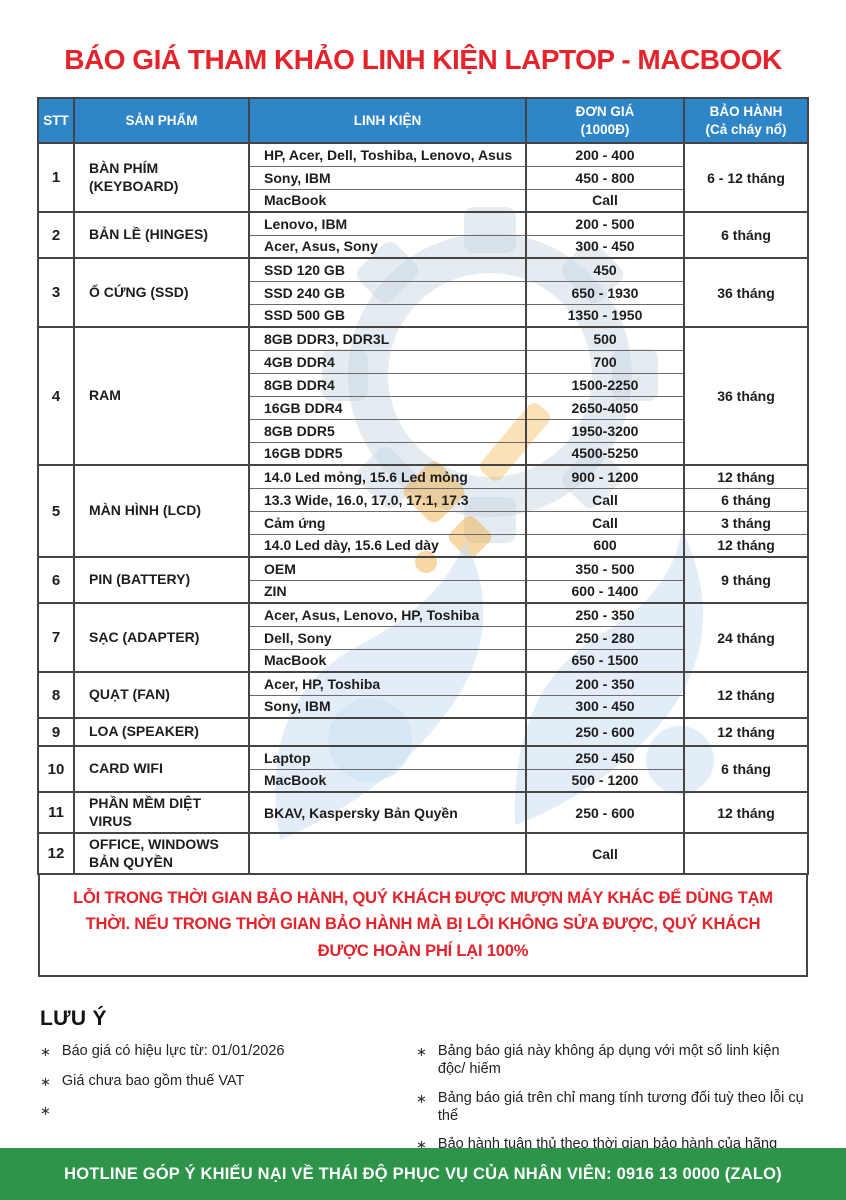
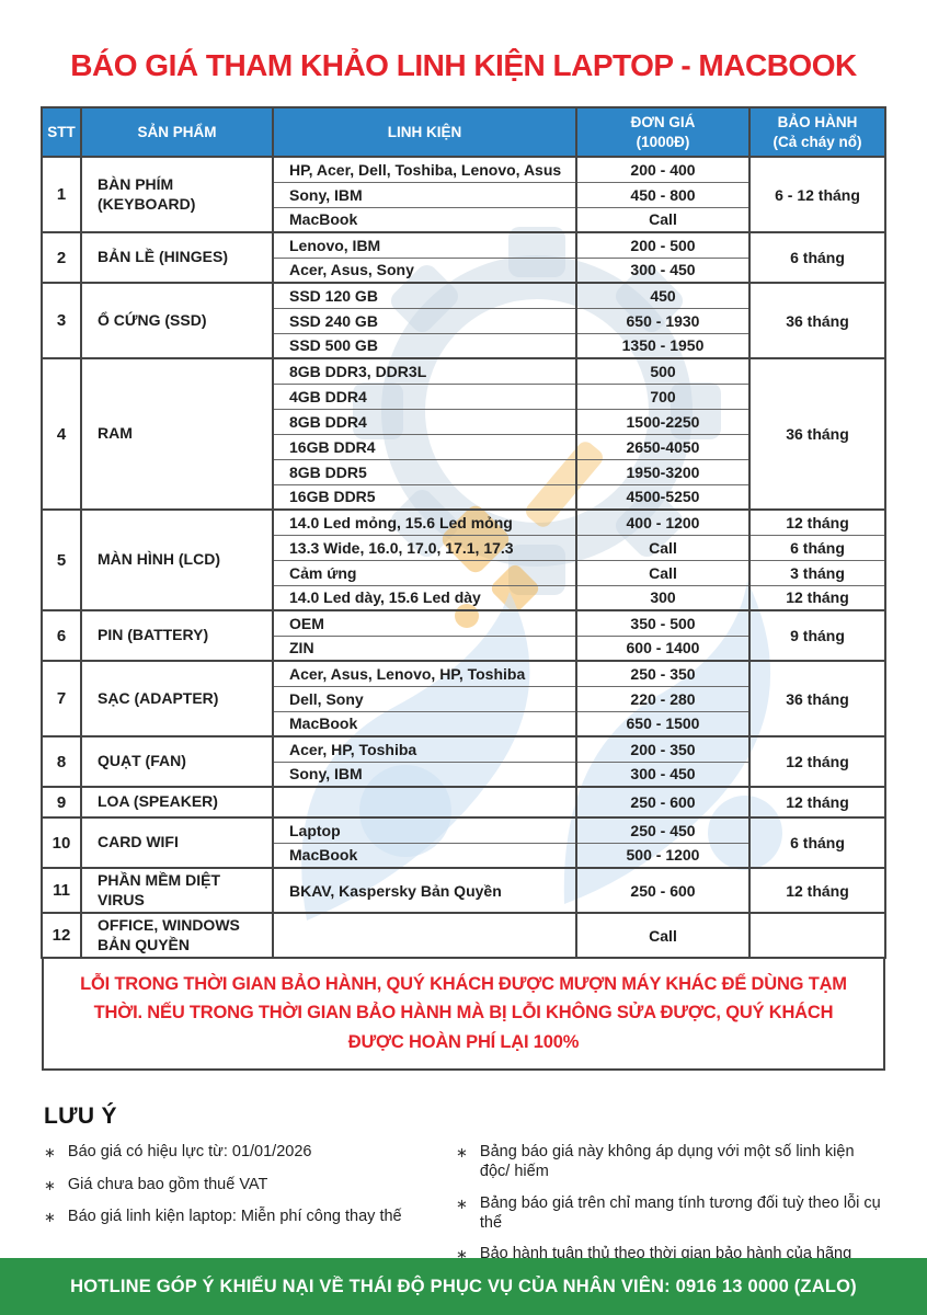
  BÁO GIÁ THAM KHẢO LINH KIỆN LAPTOP - MACBOOK
  STT	SẢN PHẨM	LINH KIỆN	ĐƠN GIÁ (1000Đ)	BẢO HÀNH (Cả cháy nổ)
  1	BÀN PHÍM (KEYBOARD)	HP, Acer, Dell, Toshiba, Lenovo, Asus	200 - 400	6 - 12 tháng
  Sony, IBM	450 - 800
  MacBook	Call
  2	BẢN LỀ (HINGES)	Lenovo, IBM	200 - 500	6 tháng
  Acer, Asus, Sony	300 - 450
  3	Ổ CỨNG (SSD)	SSD 120 GB	450	36 tháng
  SSD 240 GB	650 - 1930
  SSD 500 GB	1350 - 1950
  4	RAM	8GB DDR3, DDR3L	500	36 tháng
  4GB DDR4	700
  8GB DDR4	1500-2250
  16GB DDR4	2650-4050
  8GB DDR5	1950-3200
  16GB DDR5	4500-5250
- 5	MÀN HÌNH (LCD)	14.0 Led mỏng, 15.6 Led mỏng	900 - 1200	12 tháng
+ 5	MÀN HÌNH (LCD)	14.0 Led mỏng, 15.6 Led mỏng	400 - 1200	12 tháng
  13.3 Wide, 16.0, 17.0, 17.1, 17.3	Call	6 tháng
  Cảm ứng	Call	3 tháng
- 14.0 Led dày, 15.6 Led dày	600	12 tháng
+ 14.0 Led dày, 15.6 Led dày	300	12 tháng
  6	PIN (BATTERY)	OEM	350 - 500	9 tháng
  ZIN	600 - 1400
- 7	SẠC (ADAPTER)	Acer, Asus, Lenovo, HP, Toshiba	250 - 350	24 tháng
+ 7	SẠC (ADAPTER)	Acer, Asus, Lenovo, HP, Toshiba	250 - 350	36 tháng
- Dell, Sony	250 - 280
+ Dell, Sony	220 - 280
  MacBook	650 - 1500
  8	QUẠT (FAN)	Acer, HP, Toshiba	200 - 350	12 tháng
  Sony, IBM	300 - 450
  9	LOA (SPEAKER)		250 - 600	12 tháng
  10	CARD WIFI	Laptop	250 - 450	6 tháng
  MacBook	500 - 1200
  11	PHẦN MỀM DIỆT VIRUS	BKAV, Kaspersky Bản Quyền	250 - 600	12 tháng
  12	OFFICE, WINDOWS BẢN QUYỀN		Call
  LỖI TRONG THỜI GIAN BẢO HÀNH, QUÝ KHÁCH ĐƯỢC MƯỢN MÁY KHÁC ĐỂ DÙNG TẠM THỜI. NẾU TRONG THỜI GIAN BẢO HÀNH MÀ BỊ LỖI KHÔNG SỬA ĐƯỢC, QUÝ KHÁCH ĐƯỢC HOÀN PHÍ LẠI 100%
  LƯU Ý
  ∗
  Báo giá có hiệu lực từ: 01/01/2026
  ∗
  Giá chưa bao gồm thuế VAT
  ∗
+ Báo giá linh kiện laptop: Miễn phí công thay thế
  ∗
  Bảng báo giá này không áp dụng với một số linh kiện độc/ hiếm
  ∗
  Bảng báo giá trên chỉ mang tính tương đối tuỳ theo lỗi cụ thể
  ∗
  Bảo hành tuân thủ theo thời gian bảo hành của hãng
  HOTLINE GÓP Ý KHIẾU NẠI VỀ THÁI ĐỘ PHỤC VỤ CỦA NHÂN VIÊN: 0916 13 0000 (ZALO)
